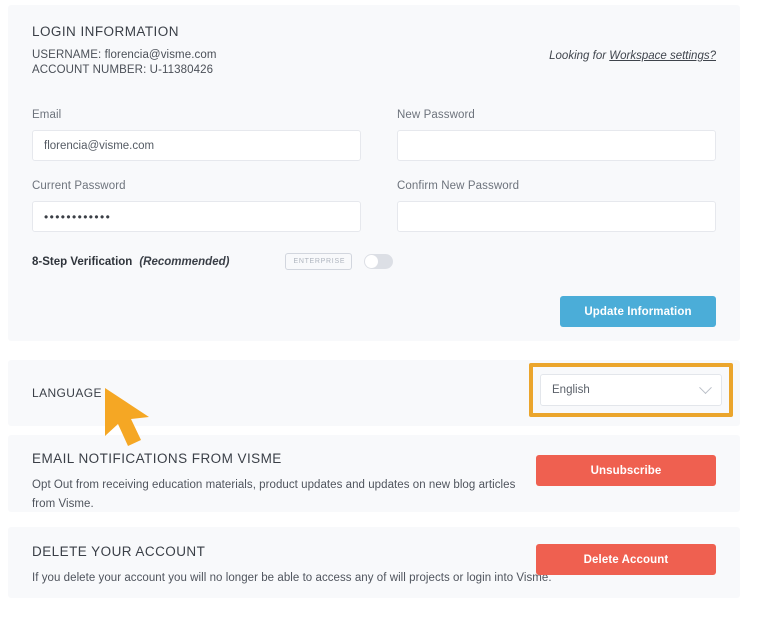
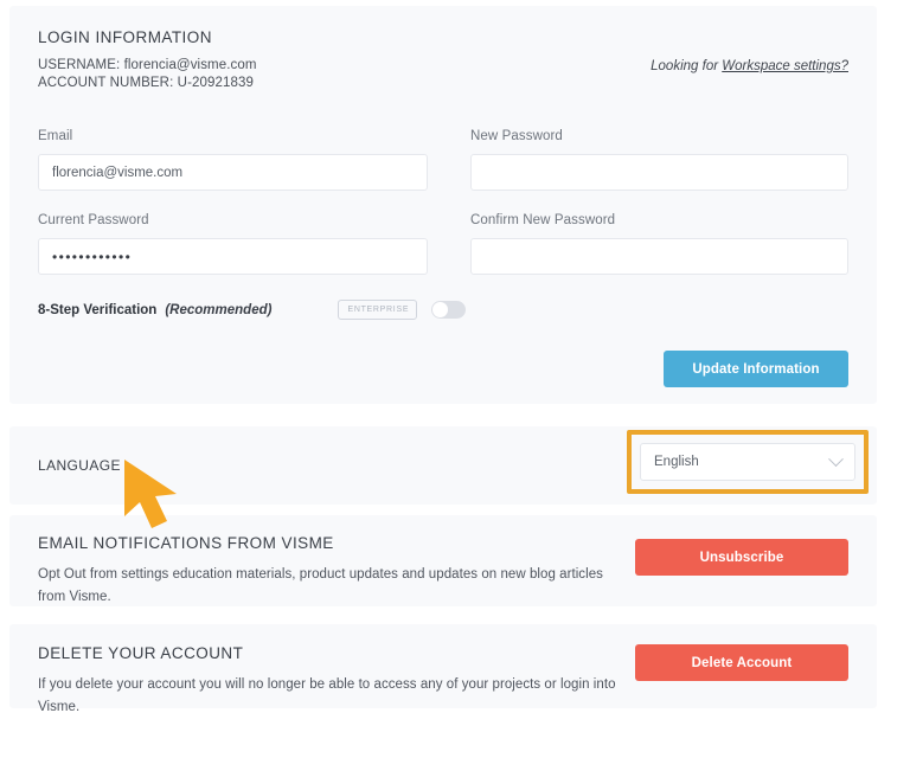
  LOGIN INFORMATION
  USERNAME: florencia@visme.com
- ACCOUNT NUMBER: U-11380426
+ ACCOUNT NUMBER: U-20921839
  Looking for Workspace settings?
  Email
  florencia@visme.com
  New Password
  Current Password
  ••••••••••••
  Confirm New Password
  8-Step Verification
  (Recommended)
  Update Information
  LANGUAGE
  English
  EMAIL NOTIFICATIONS FROM VISME
- Opt Out from receiving education materials, product updates and updates on new blog articles from Visme.
+ Opt Out from settings education materials, product updates and updates on new blog articles from Visme.
  Unsubscribe
  DELETE YOUR ACCOUNT
- If you delete your account you will no longer be able to access any of will projects or login into Visme.
+ If you delete your account you will no longer be able to access any of your projects or login into Visme.
  Delete Account
